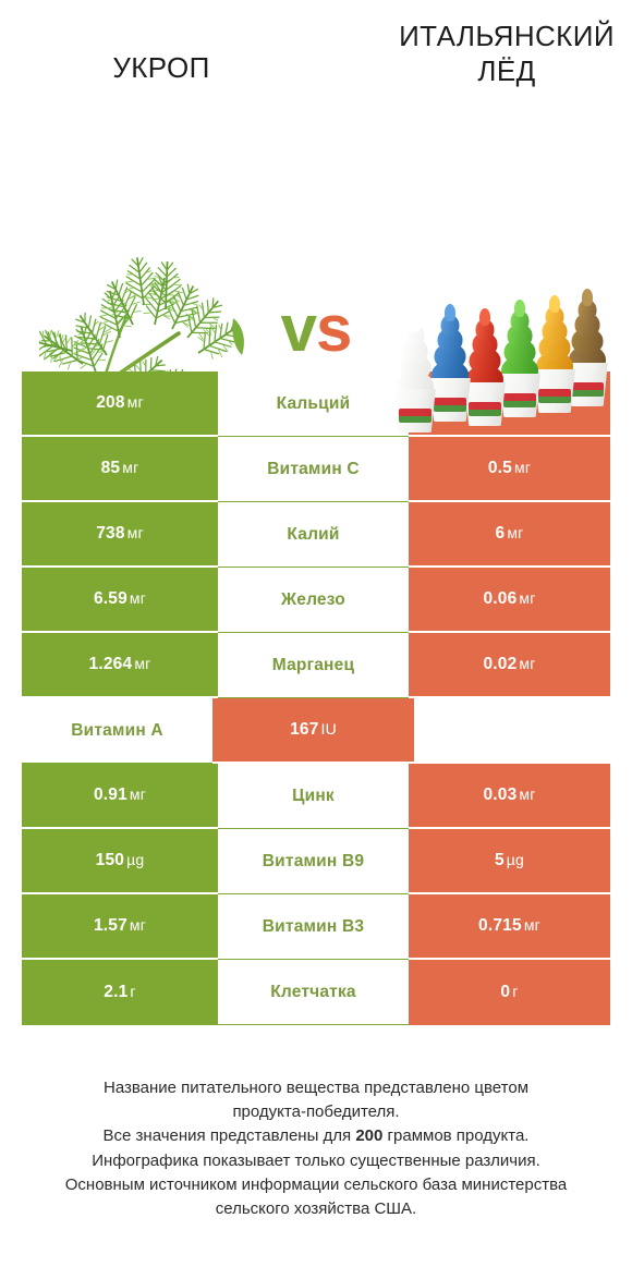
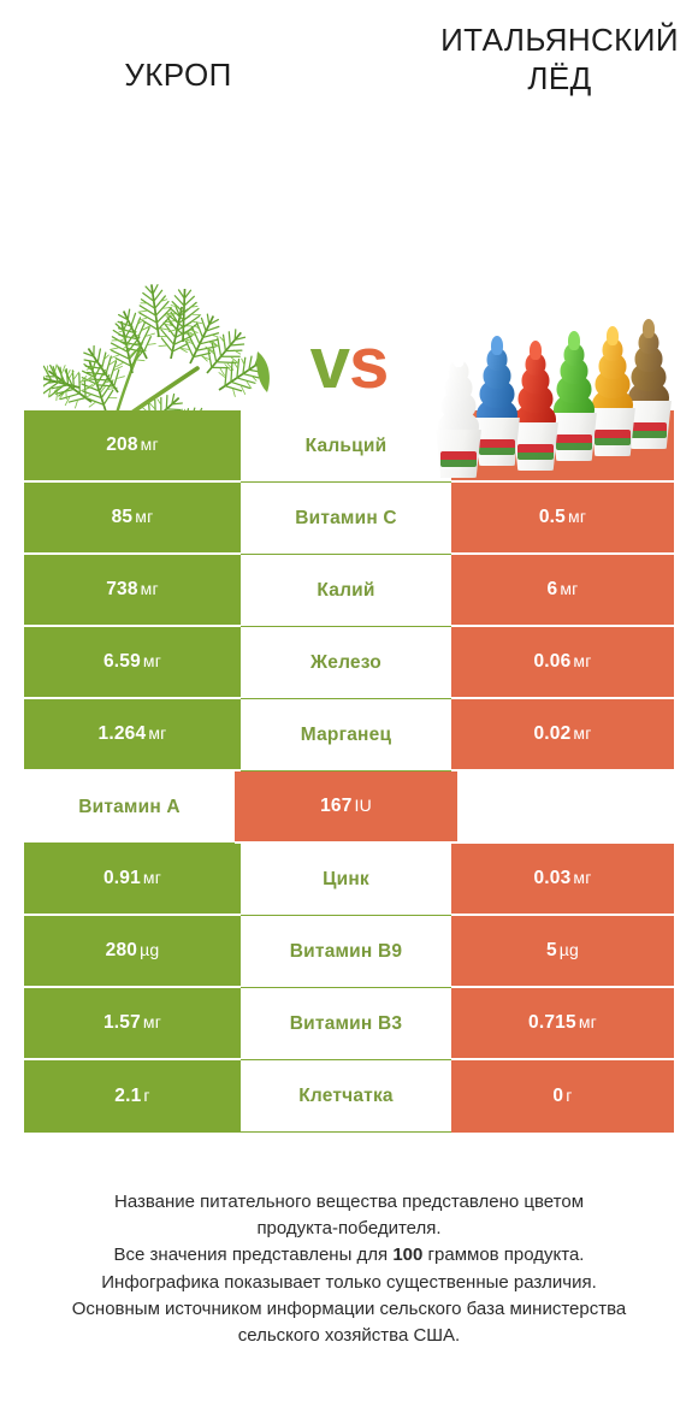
  УКРОП
  ИТАЛЬЯНСКИЙ ЛЁД
  vs
  208 мг
  Кальций
  85 мг
  Витамин C
  0.5 мг
  738 мг
  Калий
  6 мг
  6.59 мг
  Железо
  0.06 мг
  1.264 мг
  Марганец
  0.02 мг
  Витамин A
  167 IU
  0.91 мг
  Цинк
  0.03 мг
- 150 µg
+ 280 µg
  Витамин B9
  5 µg
  1.57 мг
  Витамин B3
  0.715 мг
  2.1 г
  Клетчатка
  0 г
  Название питательного вещества представлено цветом
  продукта-победителя.
- Все значения представлены для 200 граммов продукта.
+ Все значения представлены для 100 граммов продукта.
  Инфографика показывает только существенные различия.
  Основным источником информации сельского база министерства
  сельского хозяйства США.
